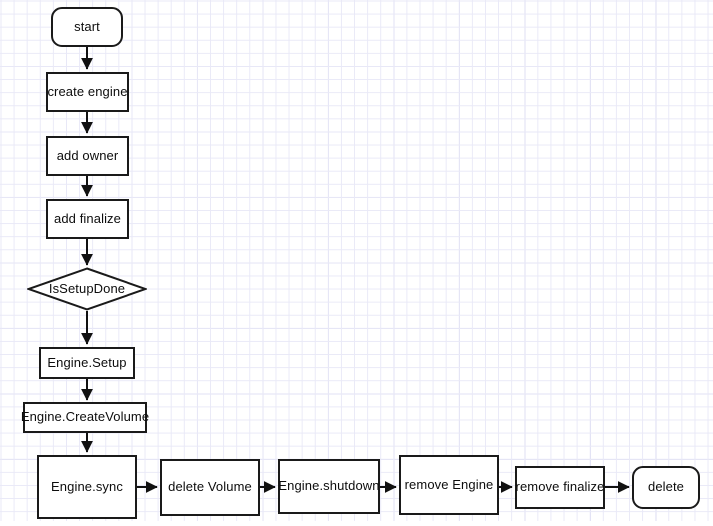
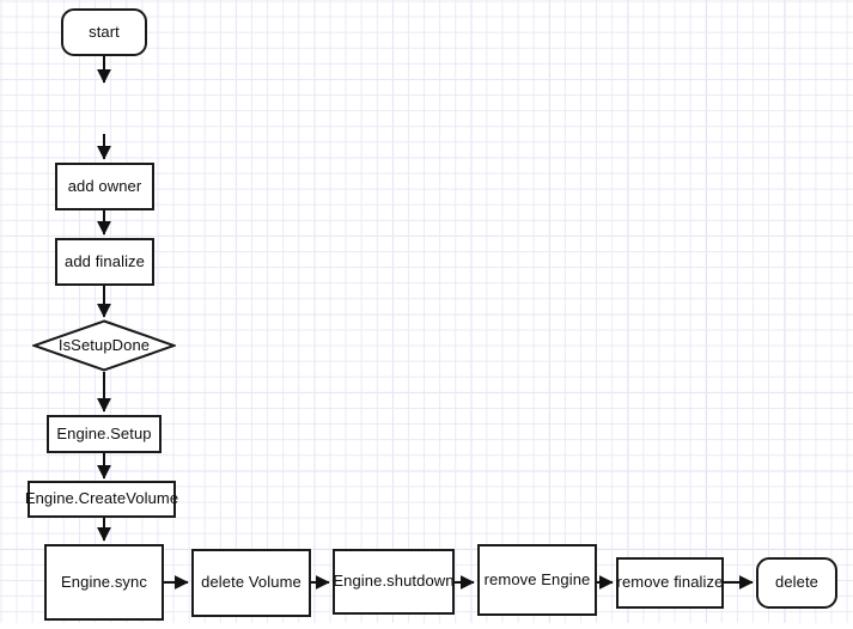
  start
- create engine
  add owner
  add finalize
  IsSetupDone
  Engine.Setup
  Engine.CreateVolume
  Engine.sync
  delete Volume
  Engine.shutdown
  remove Engine
  remove finalize
  delete
